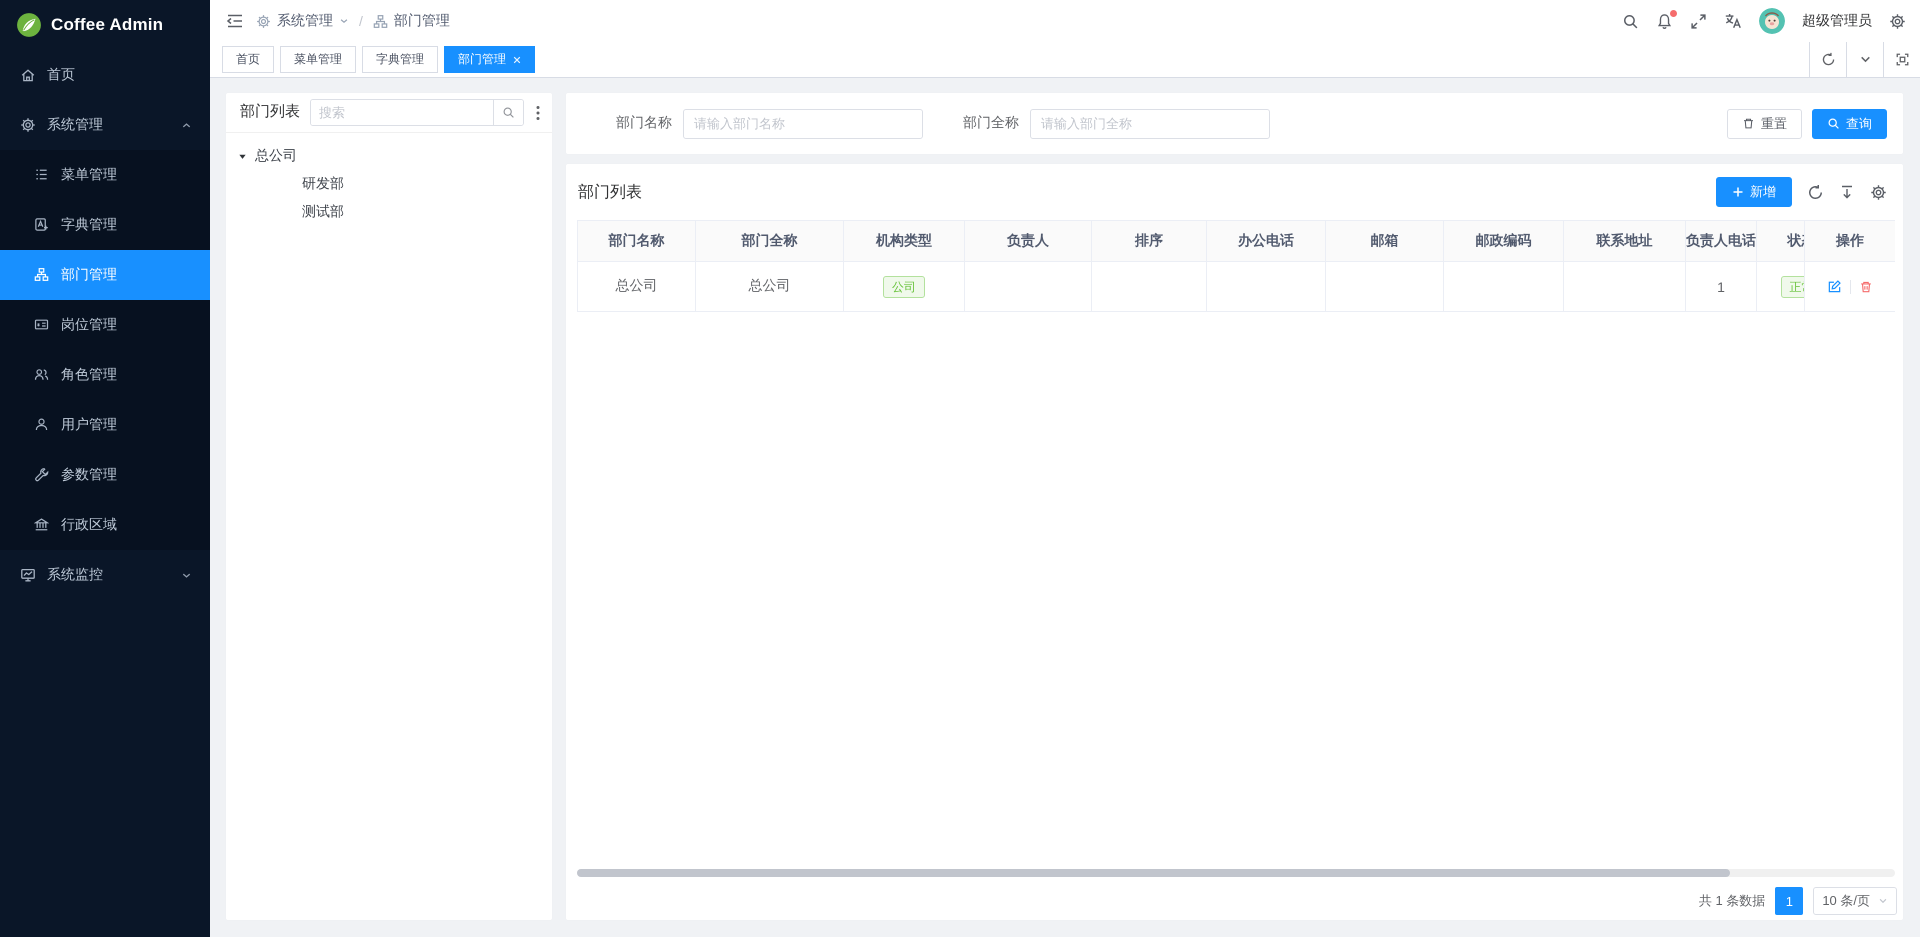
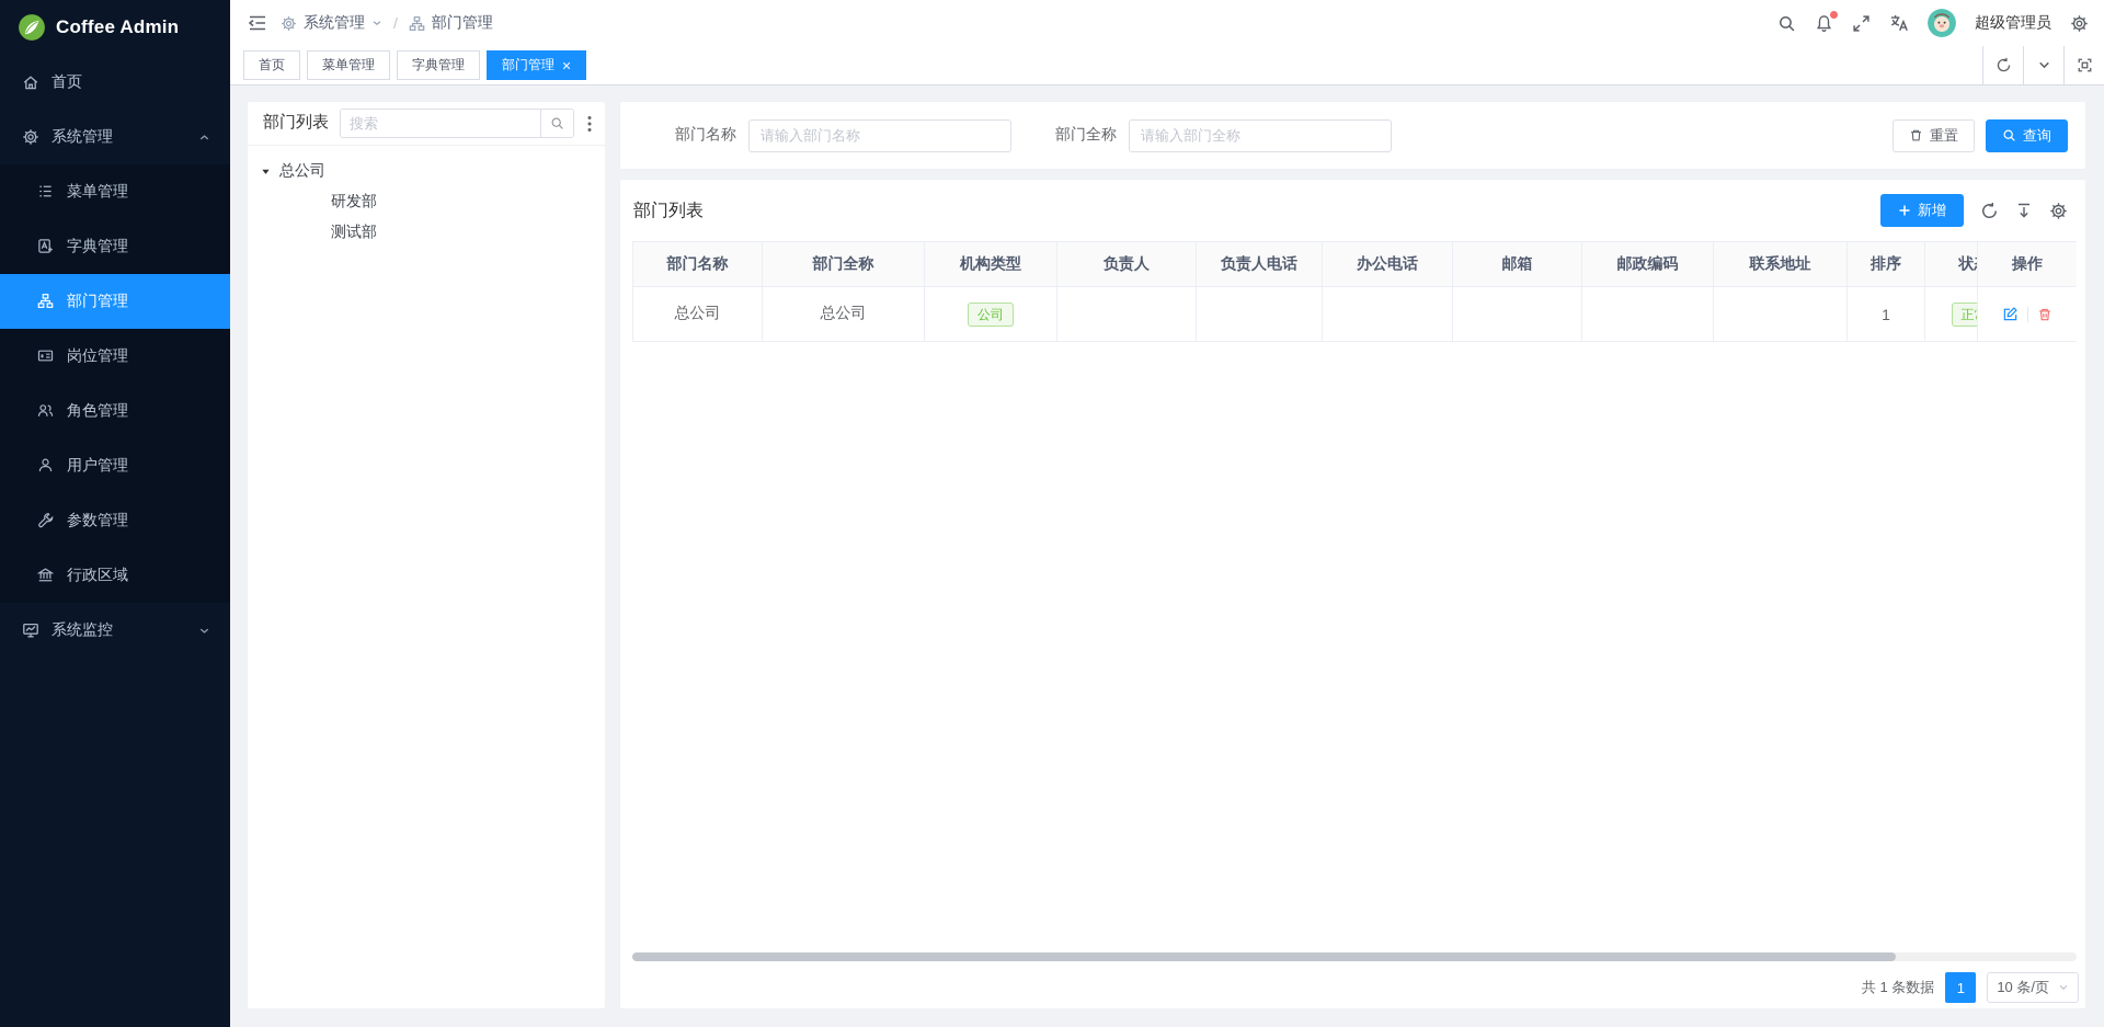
  Coffee Admin
  首页
  系统管理
  菜单管理
  字典管理
  部门管理
  岗位管理
  角色管理
  用户管理
  参数管理
  行政区域
  系统监控
  系统管理
  /
  部门管理
  超级管理员
  首页
  菜单管理
  字典管理
  部门管理
  部门列表
  搜索
  总公司
  研发部
  测试部
  部门名称
  请输入部门名称
  部门全称
  请输入部门全称
  重置
  查询
  部门列表
  新增
  部门名称
  部门全称
  机构类型
  负责人
- 排序
+ 负责人电话
  办公电话
  邮箱
  邮政编码
  联系地址
- 负责人电话
+ 排序
  总公司
  总公司
  公司
  1
  操作
  共 1 条数据
  1
  10 条/页
